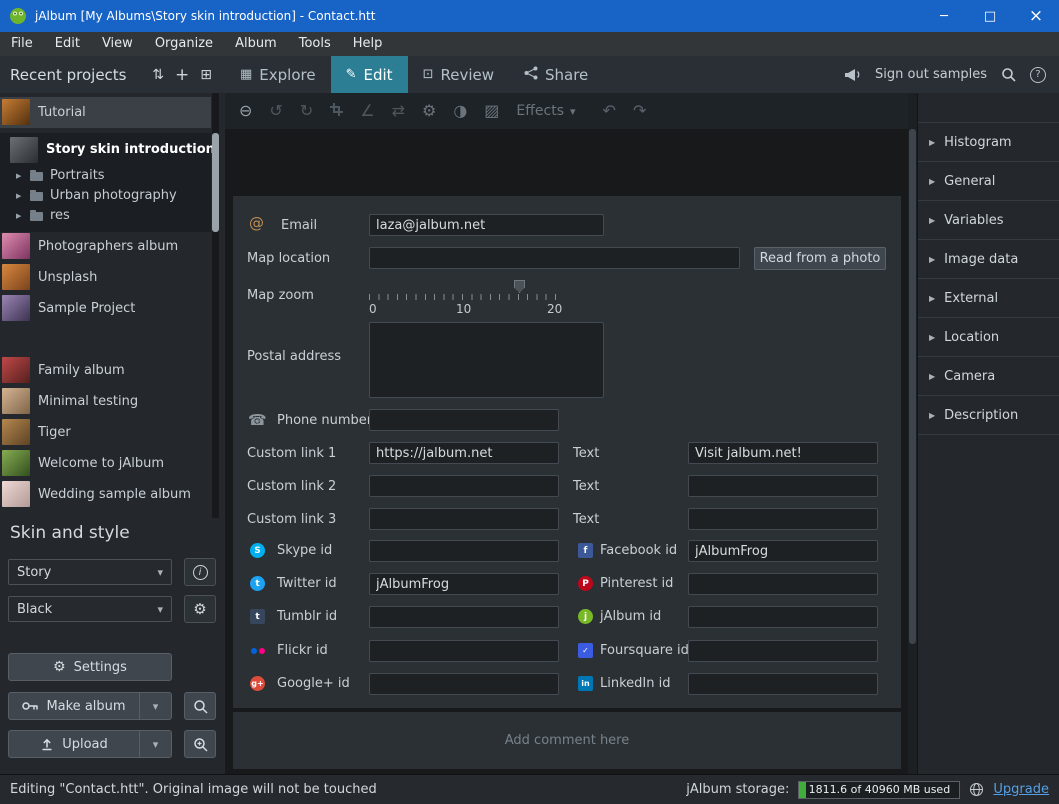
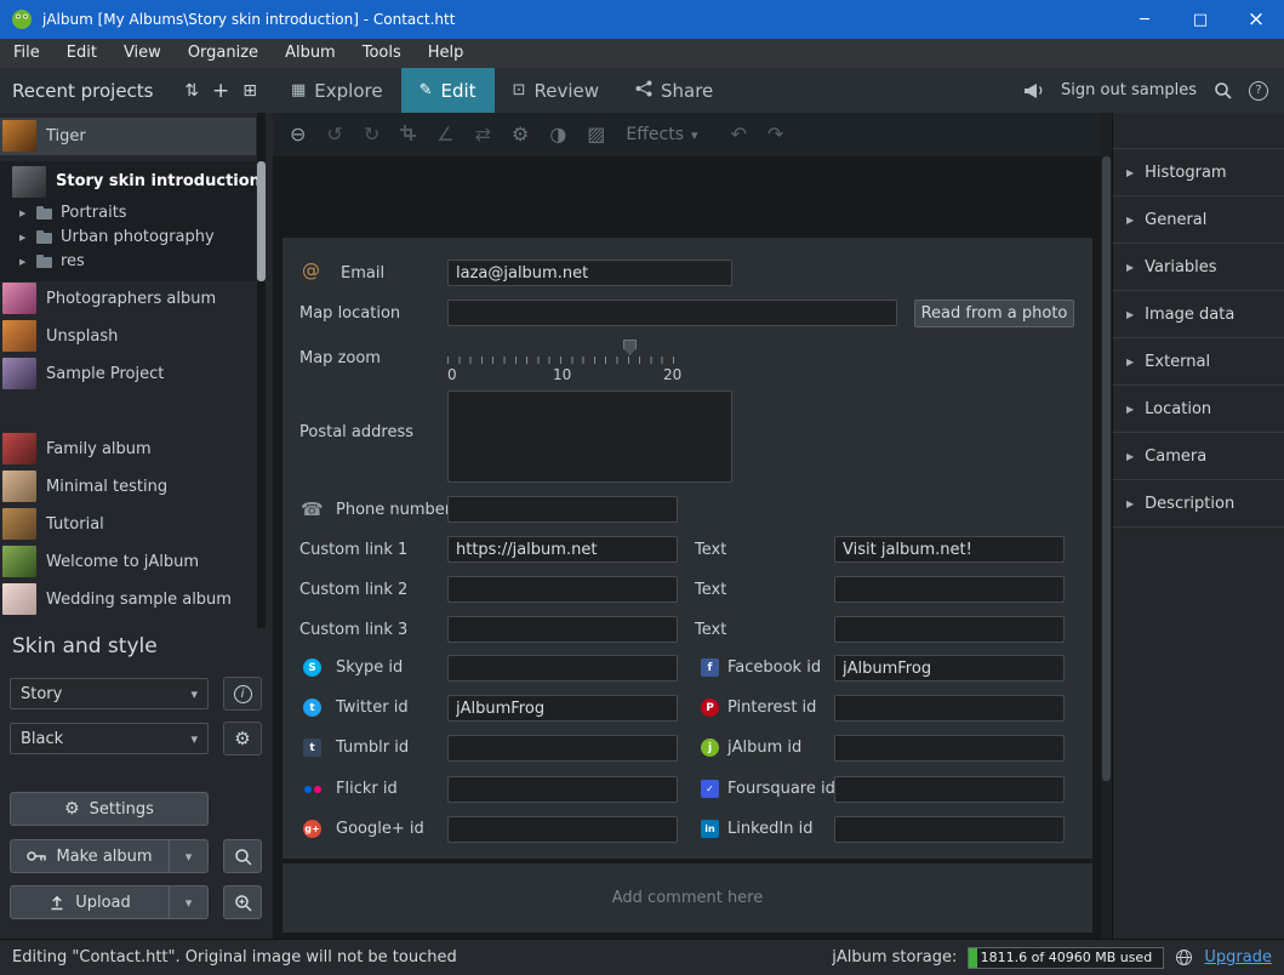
  jAlbum [My Albums\Story skin introduction] - Contact.htt
  ─
  □
  ×
  File
  Edit
  View
  Organize
  Album
  Tools
  Help
  Recent projects
  ⇅
  +
  ⊞
  ▦
  Explore
  ✎
  Edit
  ⊡
  Review
  Share
  Sign out samples
  ?
- Tutorial
+ Tiger
  Story skin introduction
  ▶
  Portraits
  ▶
  Urban photography
  ▶
  res
  Photographers album
  Unsplash
  Sample Project
  Family album
  Minimal testing
- Tiger
+ Tutorial
  Welcome to jAlbum
  Wedding sample album
  Skin and style
  Story
  ▾
  i
  Black
  ▾
  ⚙
  ⚙
  Settings
  Make album
  ▾
  Upload
  ▾
  ⊖
  ↺
  ↻
  ∠
  ⇄
  ⚙
  ◑
  ▨
  Effects
  ▾
  ↶
  ↷
  @
  Email
  laza@jalbum.net
  Map location
  Read from a photo
  Map zoom
  0
  10
  20
  Postal address
  ☎
  Phone numbe
  Custom link 1
  https://jalbum.net
  Text
  Visit jalbum.net!
  Custom link 2
  Text
  Custom link 3
  Text
  S
  Skype id
  f
  Facebook id
  jAlbumFrog
  t
  Twitter id
  jAlbumFrog
  P
  Pinterest id
  t
  Tumblr id
  j
  jAlbum id
  Flickr id
  ✓
  Foursquare id
  g+
  Google+ id
  in
  LinkedIn id
  Add comment here
  ▶
  Histogram
  ▶
  General
  ▶
  Variables
  ▶
  Image data
  ▶
  External
  ▶
  Location
  ▶
  Camera
  ▶
  Description
  Editing "Contact.htt". Original image will not be touched
  jAlbum storage:
  1811.6 of 40960 MB used
  Upgrade
